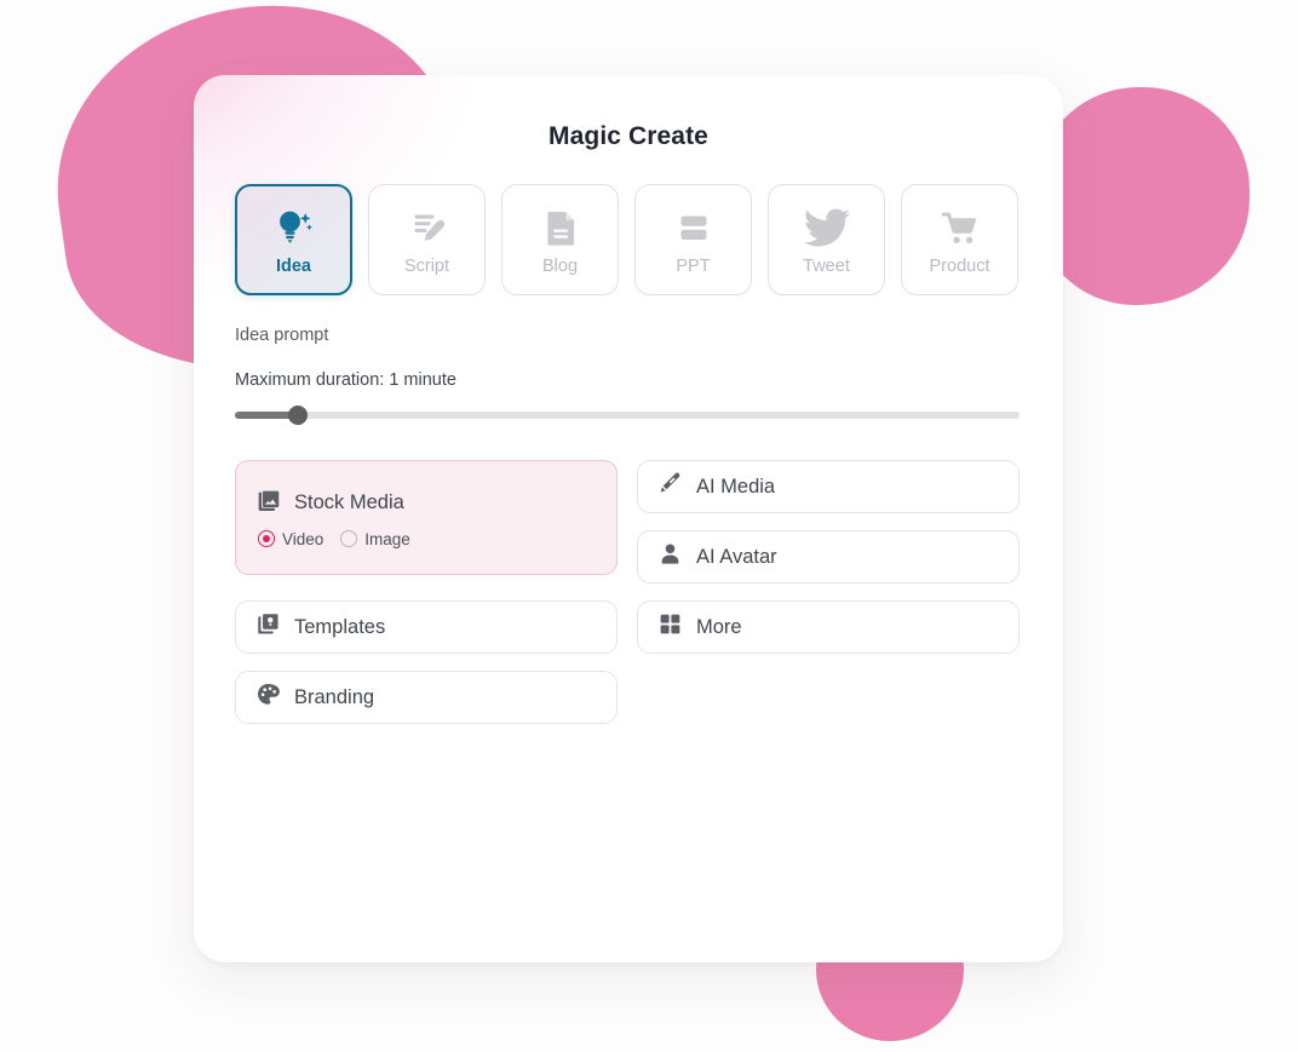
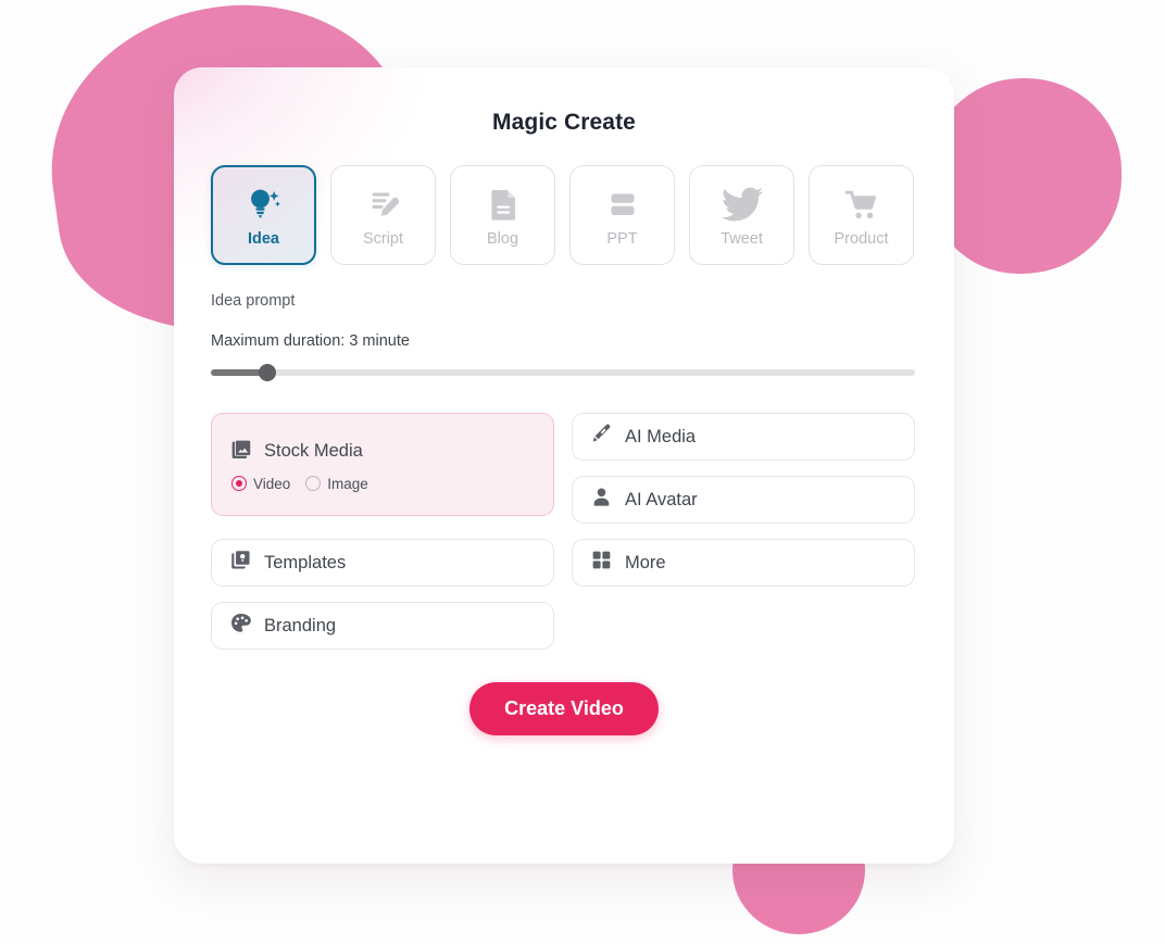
  Magic Create
  Idea
  Script
  Blog
  PPT
  Tweet
  Product
  Idea prompt
- Maximum duration: 1 minute
+ Maximum duration: 3 minute
  Stock Media
  Video
  Image
  AI Media
  Templates
  AI Avatar
  Branding
  More
+ Create Video
